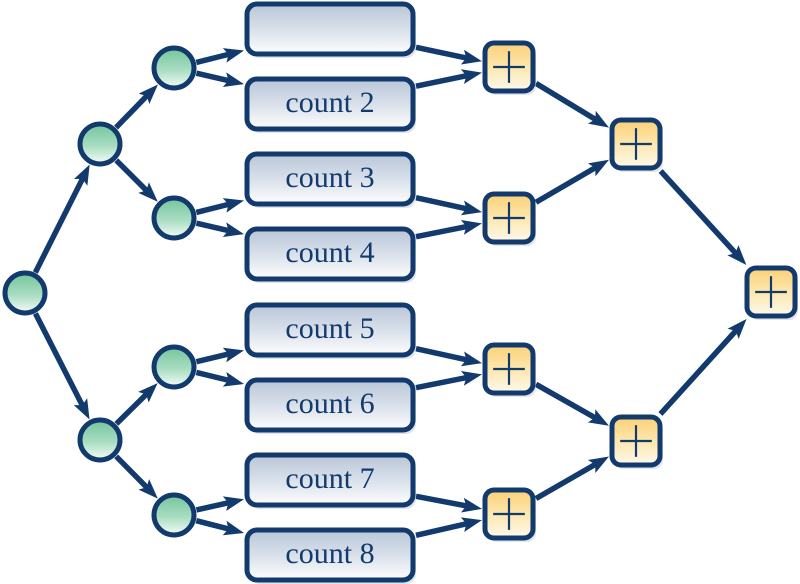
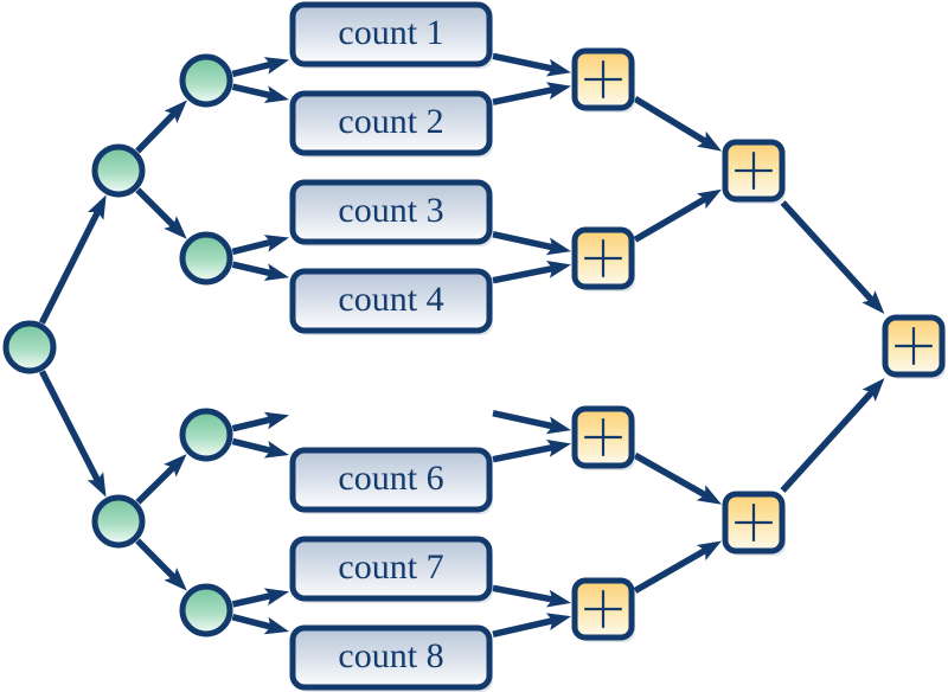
+ count 1
  count 2
  count 3
  count 4
- count 5
  count 6
  count 7
  count 8
